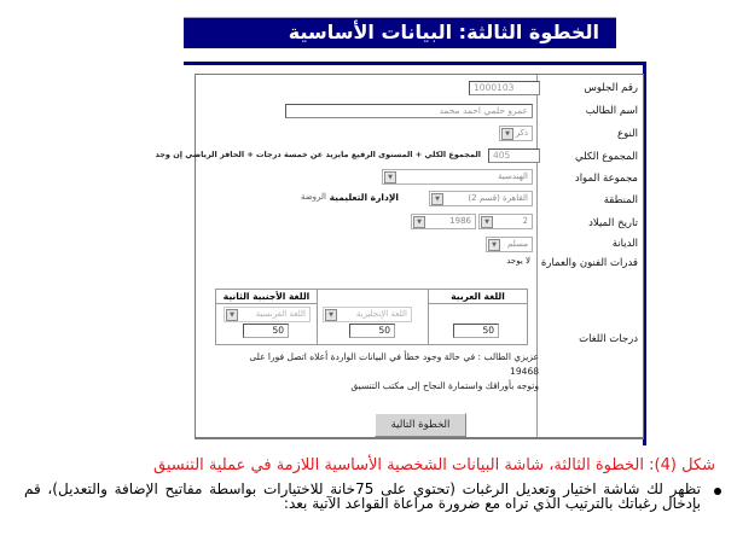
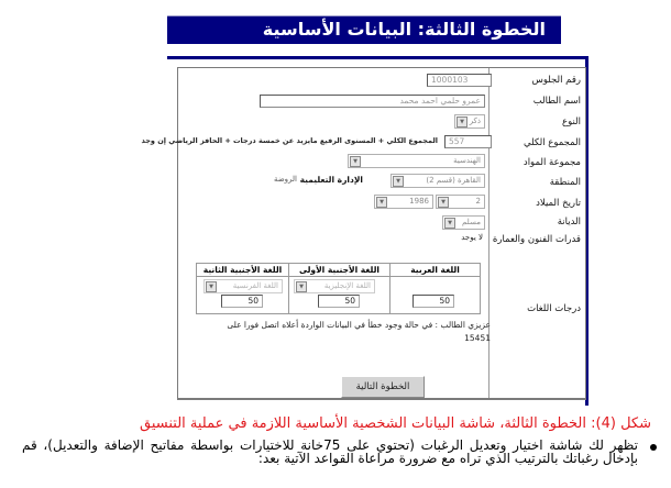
  الخطوة الثالثة: البيانات الأساسية
  رقم الجلوس
  اسم الطالب
  النوع
  المجموع الكلي
  مجموعة المواد
  المنطقة
  تاريخ الميلاد
  الديانة
  قدرات الفنون والعمارة
  درجات اللغات
  1000103
  عمرو حلمي احمد محمد
  ذكر
- 405
+ 557
  المجموع الكلي + المستوى الرفيع مايزيد عن خمسة درجات + الحافز الرياضي إن وجد
  الهندسية
  القاهرة (قسم 2)
  الإدارة التعليمية
  الروضة
  2
  1986
  مسلم
  لا يوجد
  اللغة الأجنبية الثانية
  اللغة الفرنسية
  50
+ اللغة الأجنبية الأولى
  اللغة الإنجليزية
  50
  اللغة العربية
  50
- عزيزي الطالب : في حالة وجود خطأ في البيانات الواردة أعلاه اتصل فورا على 19468
+ عزيزي الطالب : في حالة وجود خطأ في البيانات الواردة أعلاه اتصل فورا على 15451
- وتوجه بأوراقك واستمارة النجاح إلى مكتب التنسيق
  الخطوة التالية
  شكل (4): الخطوة الثالثة، شاشة البيانات الشخصية الأساسية اللازمة في عملية التنسيق
  تظهر لك شاشة اختيار وتعديل الرغبات (تحتوي على 75خانة للاختيارات بواسطة مفاتيح الإضافة والتعديل)، قم بإدخال رغباتك بالترتيب الذي تراه مع ضرورة مراعاة القواعد الآتية بعد:
